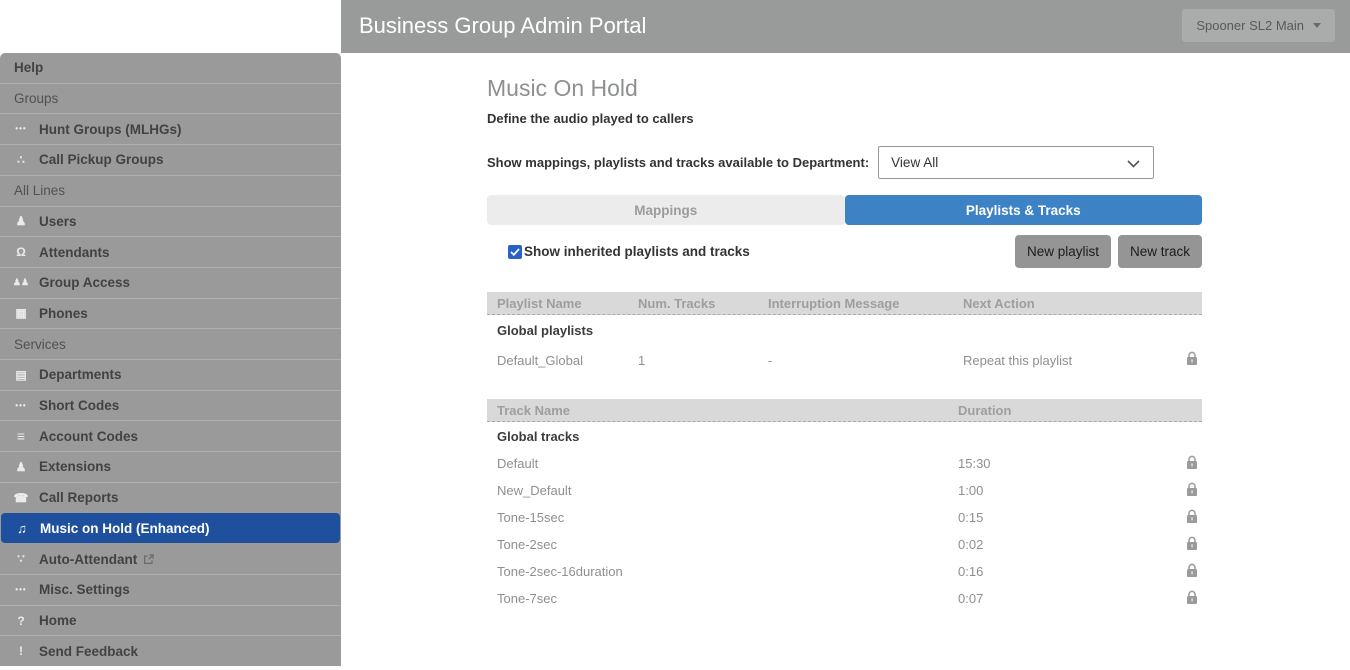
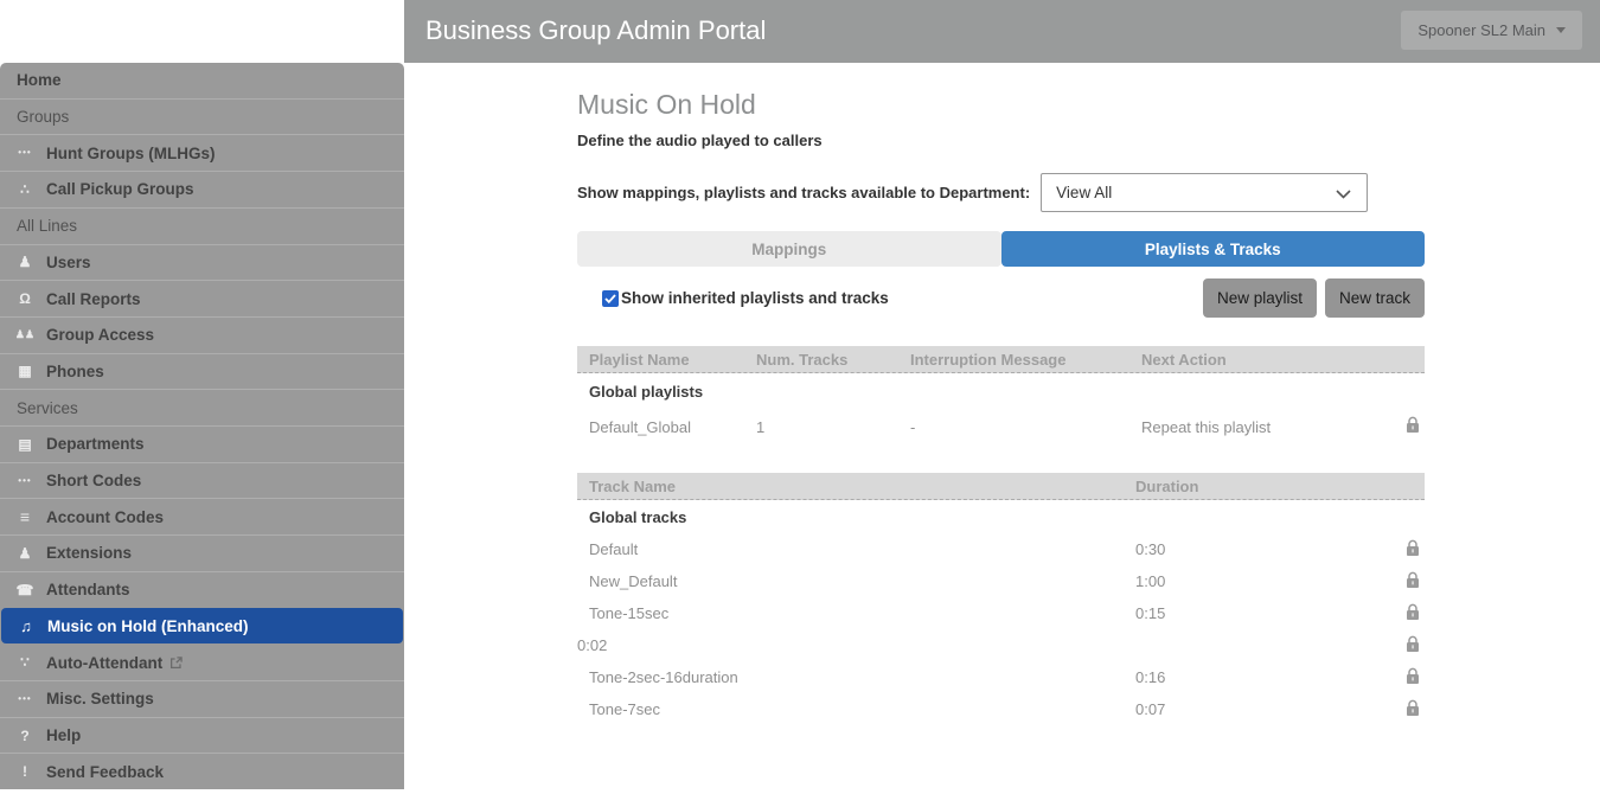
  Business Group Admin Portal
  Spooner SL2 Main
- Help
+ Home
  Groups
  •••
  Hunt Groups (MLHGs)
  ∴
  Call Pickup Groups
  All Lines
  ♟
  Users
  Ω
- Attendants
+ Call Reports
  ♟♟
  Group Access
  ▦
  Phones
  Services
  ▤
  Departments
  •••
  Short Codes
  ≡
  Account Codes
  ♟
  Extensions
  ☎
- Call Reports
+ Attendants
  ♫
  Music on Hold (Enhanced)
  ∵
  Auto-Attendant
  •••
  Misc. Settings
  ?
- Home
+ Help
  !
  Send Feedback
  Music On Hold
  Define the audio played to callers
  Show mappings, playlists and tracks available to Department:
  View All
  Mappings
  Playlists & Tracks
  Show inherited playlists and tracks
  New playlist
  New track
  Playlist Name
  Num. Tracks
  Interruption Message
  Next Action
  Global playlists
  Default_Global
  1
  -
  Repeat this playlist
  Track Name
  Duration
  Global tracks
  Default
- 15:30
+ 0:30
  New_Default
  1:00
  Tone-15sec
  0:15
- Tone-2sec
  0:02
  Tone-2sec-16duration
  0:16
  Tone-7sec
  0:07
